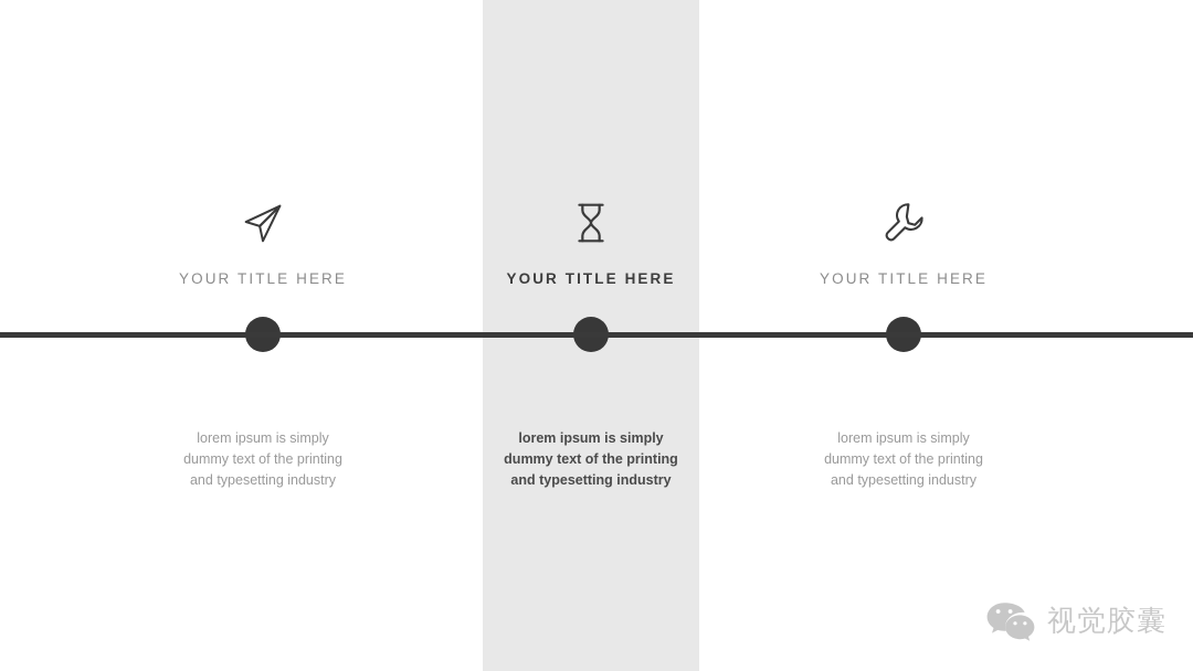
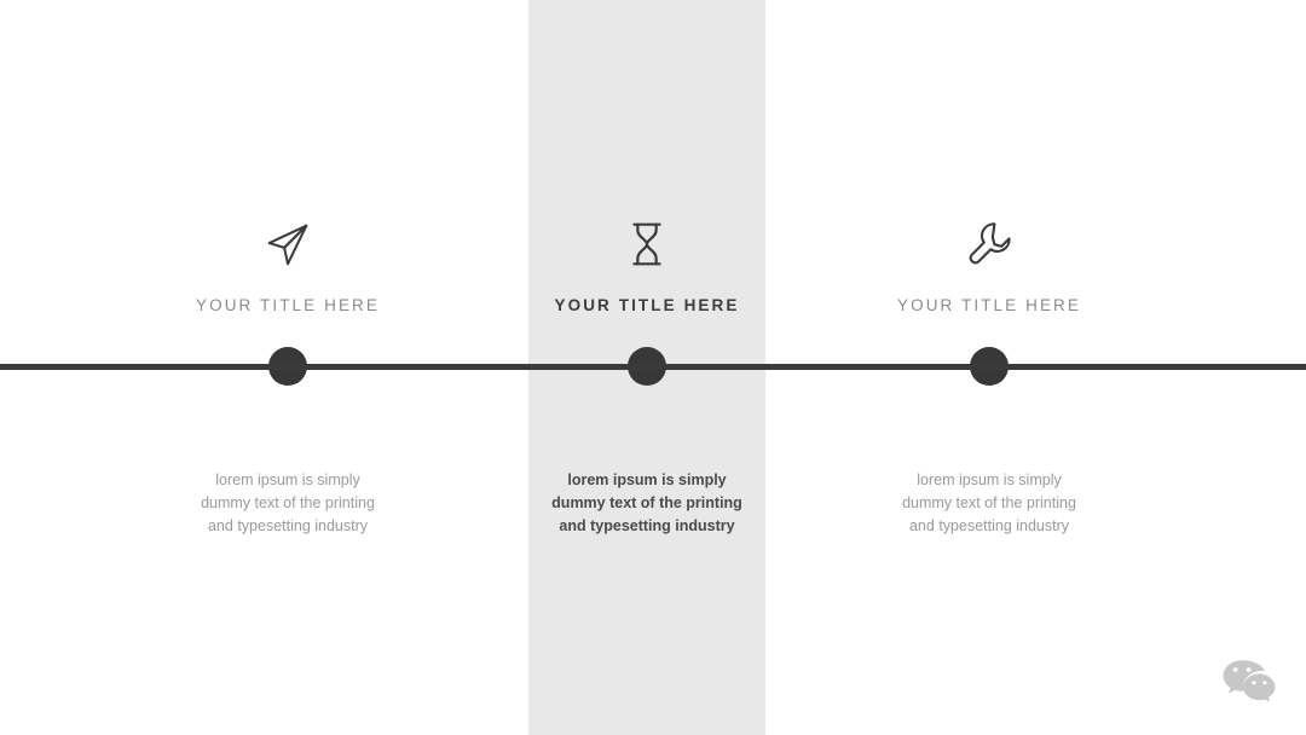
  YOUR TITLE HERE
  lorem ipsum is simply
  dummy text of the printing
  and typesetting industry
  YOUR TITLE HERE
  lorem ipsum is simply
  dummy text of the printing
  and typesetting industry
  YOUR TITLE HERE
  lorem ipsum is simply
  dummy text of the printing
  and typesetting industry
- 视觉胶囊
